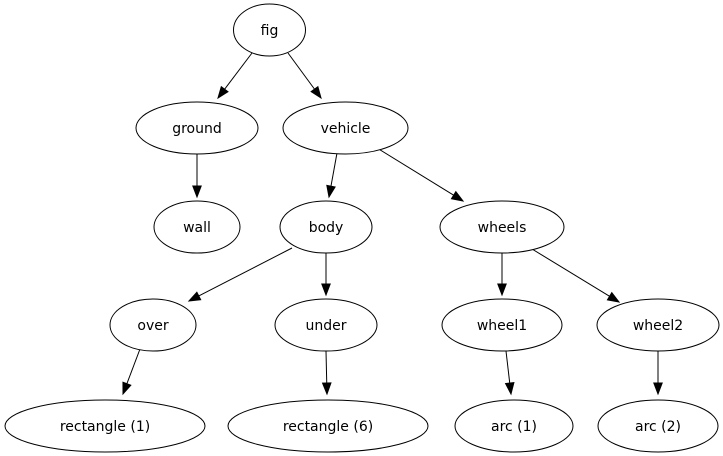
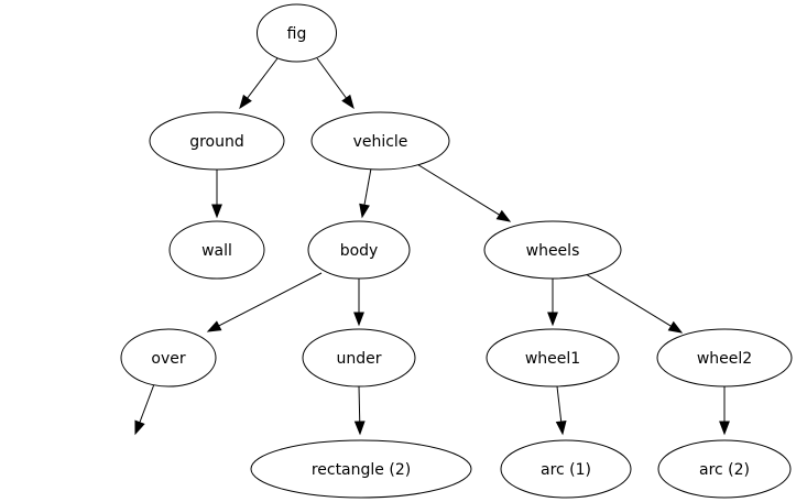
  fig
  ground
  vehicle
  wall
  body
  wheels
  over
  under
  wheel1
  wheel2
- rectangle (1)
- rectangle (6)
+ rectangle (2)
  arc (1)
  arc (2)
